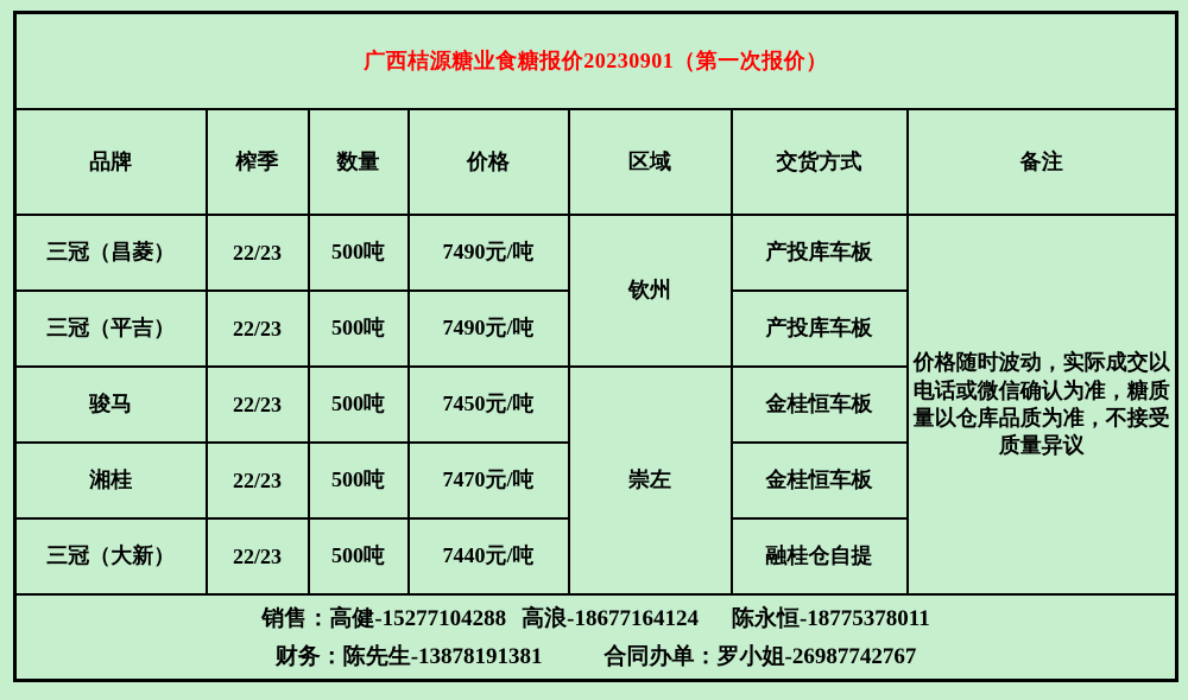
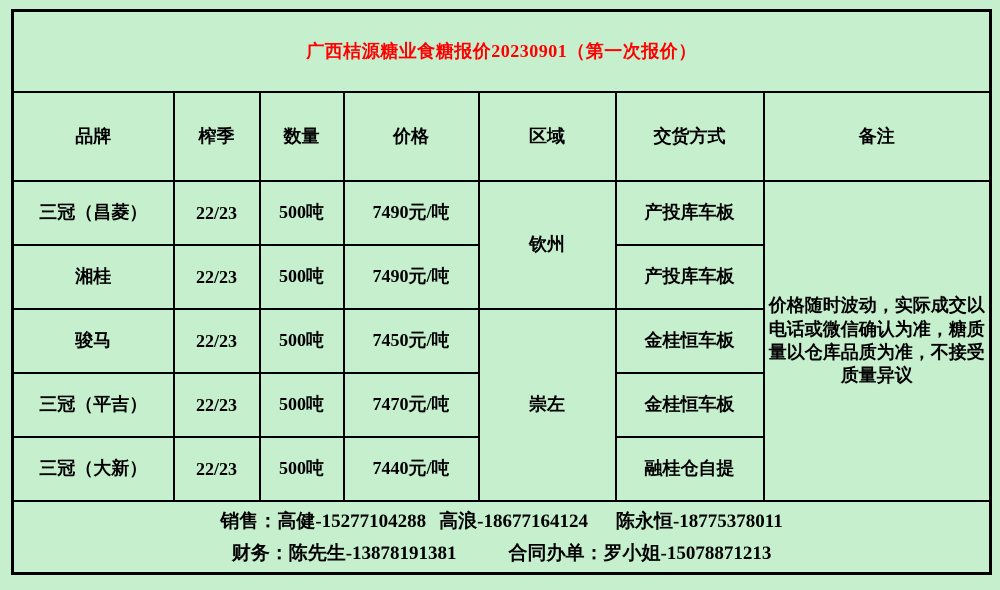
  广西桔源糖业食糖报价20230901（第一次报价）
  品牌	榨季	数量	价格	区域	交货方式	备注
  三冠（昌菱）	22/23	500吨	7490元/吨	钦州	产投库车板	价格随时波动，实际成交以电话或微信确认为准，糖质量以仓库品质为准，不接受质量异议
- 三冠（平吉）	22/23	500吨	7490元/吨	产投库车板
+ 湘桂	22/23	500吨	7490元/吨	产投库车板
  骏马	22/23	500吨	7450元/吨	崇左	金桂恒车板
- 湘桂	22/23	500吨	7470元/吨	金桂恒车板
+ 三冠（平吉）	22/23	500吨	7470元/吨	金桂恒车板
  三冠（大新）	22/23	500吨	7440元/吨	融桂仓自提
- 销售：高健-15277104288 高浪-18677164124 陈永恒-18775378011 财务：陈先生-13878191381 合同办单：罗小姐-26987742767
+ 销售：高健-15277104288 高浪-18677164124 陈永恒-18775378011 财务：陈先生-13878191381 合同办单：罗小姐-15078871213
